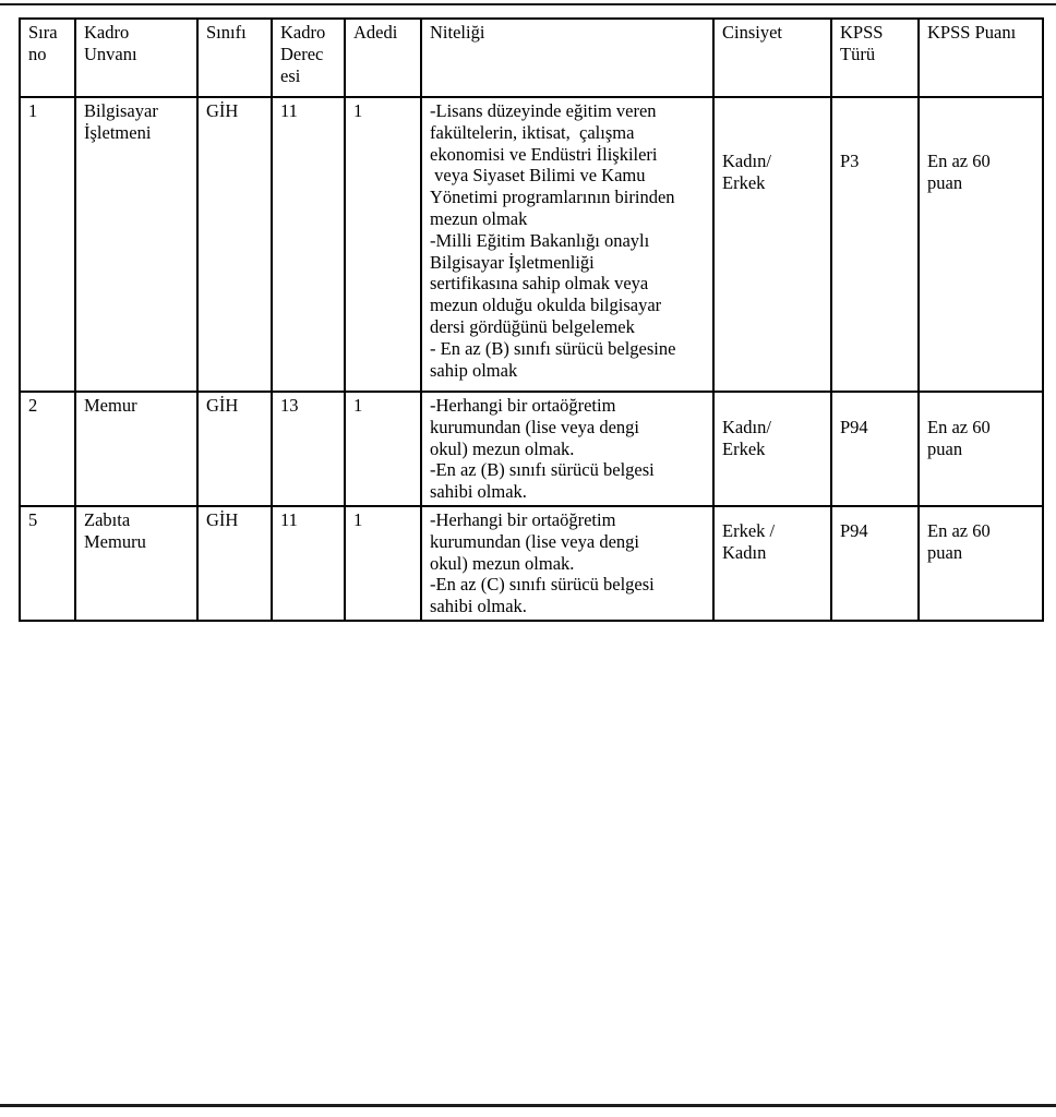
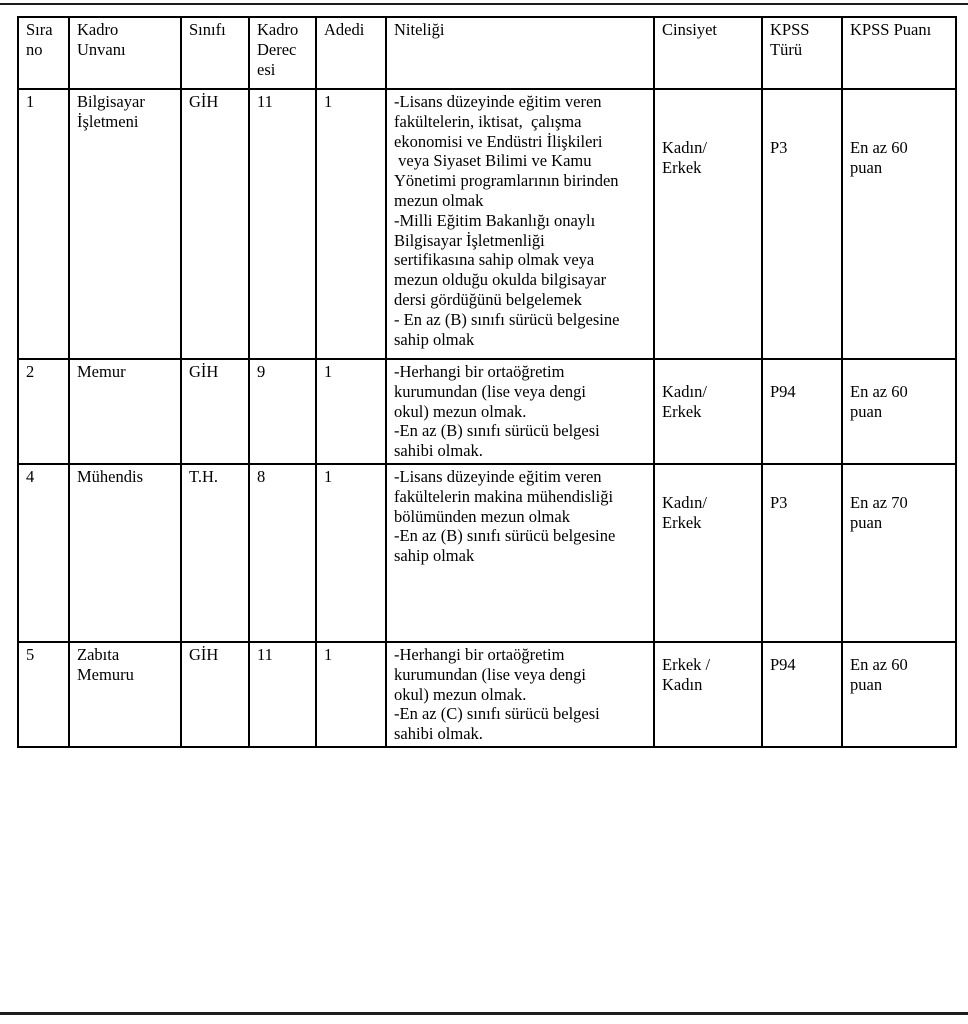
  Sıra no	Kadro Unvanı	Sınıfı	Kadro Derec esi	Adedi	Niteliği	Cinsiyet	KPSS Türü	KPSS Puanı
  1	Bilgisayar İşletmeni	GİH	11	1	-Lisans düzeyinde eğitim veren fakültelerin, iktisat, çalışma ekonomisi ve Endüstri İlişkileri veya Siyaset Bilimi ve Kamu Yönetimi programlarının birinden mezun olmak -Milli Eğitim Bakanlığı onaylı Bilgisayar İşletmenliği sertifikasına sahip olmak veya mezun olduğu okulda bilgisayar dersi gördüğünü belgelemek - En az (B) sınıfı sürücü belgesine sahip olmak	Kadın/ Erkek	P3	En az 60 puan
- 2	Memur	GİH	13	1	-Herhangi bir ortaöğretim kurumundan (lise veya dengi okul) mezun olmak. -En az (B) sınıfı sürücü belgesi sahibi olmak.	Kadın/ Erkek	P94	En az 60 puan
+ 2	Memur	GİH	9	1	-Herhangi bir ortaöğretim kurumundan (lise veya dengi okul) mezun olmak. -En az (B) sınıfı sürücü belgesi sahibi olmak.	Kadın/ Erkek	P94	En az 60 puan
+ 4	Mühendis	T.H.	8	1	-Lisans düzeyinde eğitim veren fakültelerin makina mühendisliği bölümünden mezun olmak -En az (B) sınıfı sürücü belgesine sahip olmak	Kadın/ Erkek	P3	En az 70 puan
  5	Zabıta Memuru	GİH	11	1	-Herhangi bir ortaöğretim kurumundan (lise veya dengi okul) mezun olmak. -En az (C) sınıfı sürücü belgesi sahibi olmak.	Erkek / Kadın	P94	En az 60 puan
